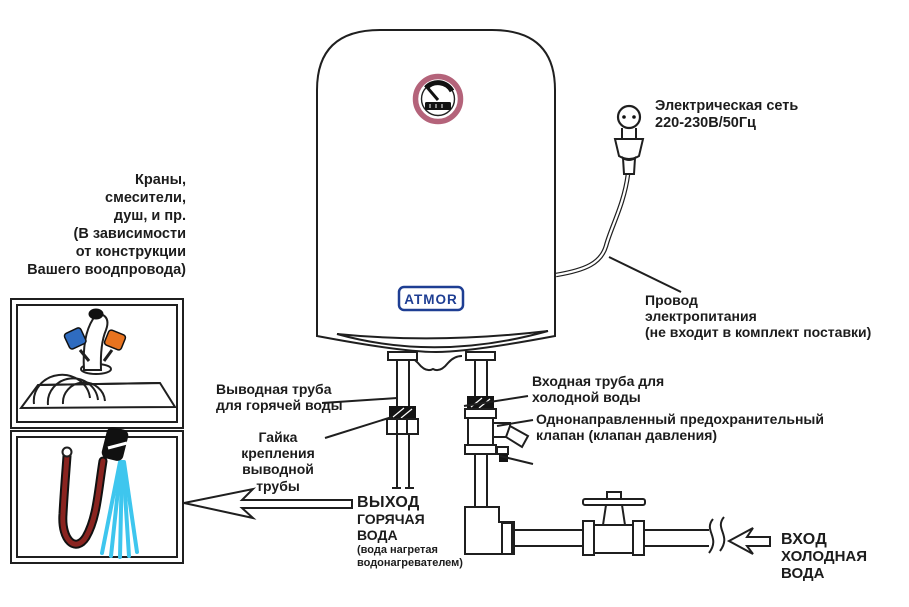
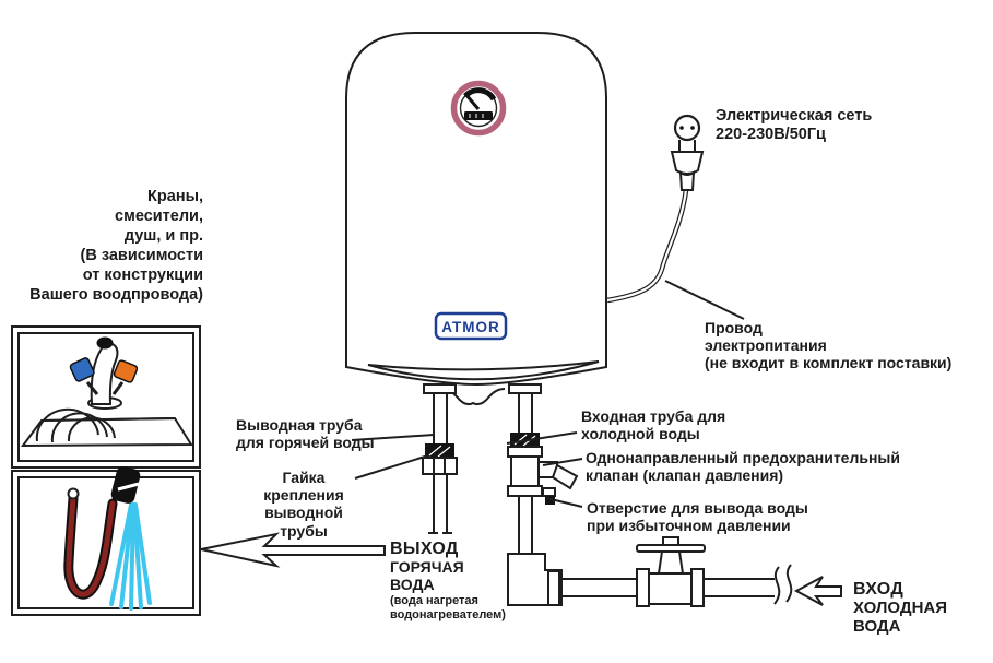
  ATMOR
  Электрическая сеть
  220-230В/50Гц
  Провод
  электропитания
  (не входит в комплект поставки)
  Краны,
  смесители,
  душ, и пр.
  (В зависимости
  от конструкции
  Вашего воодпровода)
  Выводная труба
  для горячей воды
  Гайка крепления
  выводной трубы
  Входная труба для
  холодной воды
  Однонаправленный предохранительный
  клапан (клапан давления)
+ Отверстие для вывода воды
+ при избыточном давлении
  ВЫХОД
  ГОРЯЧАЯ
  ВОДА
  (вода нагретая
  водонагревателем)
  ВХОД
  ХОЛОДНАЯ
  ВОДА
